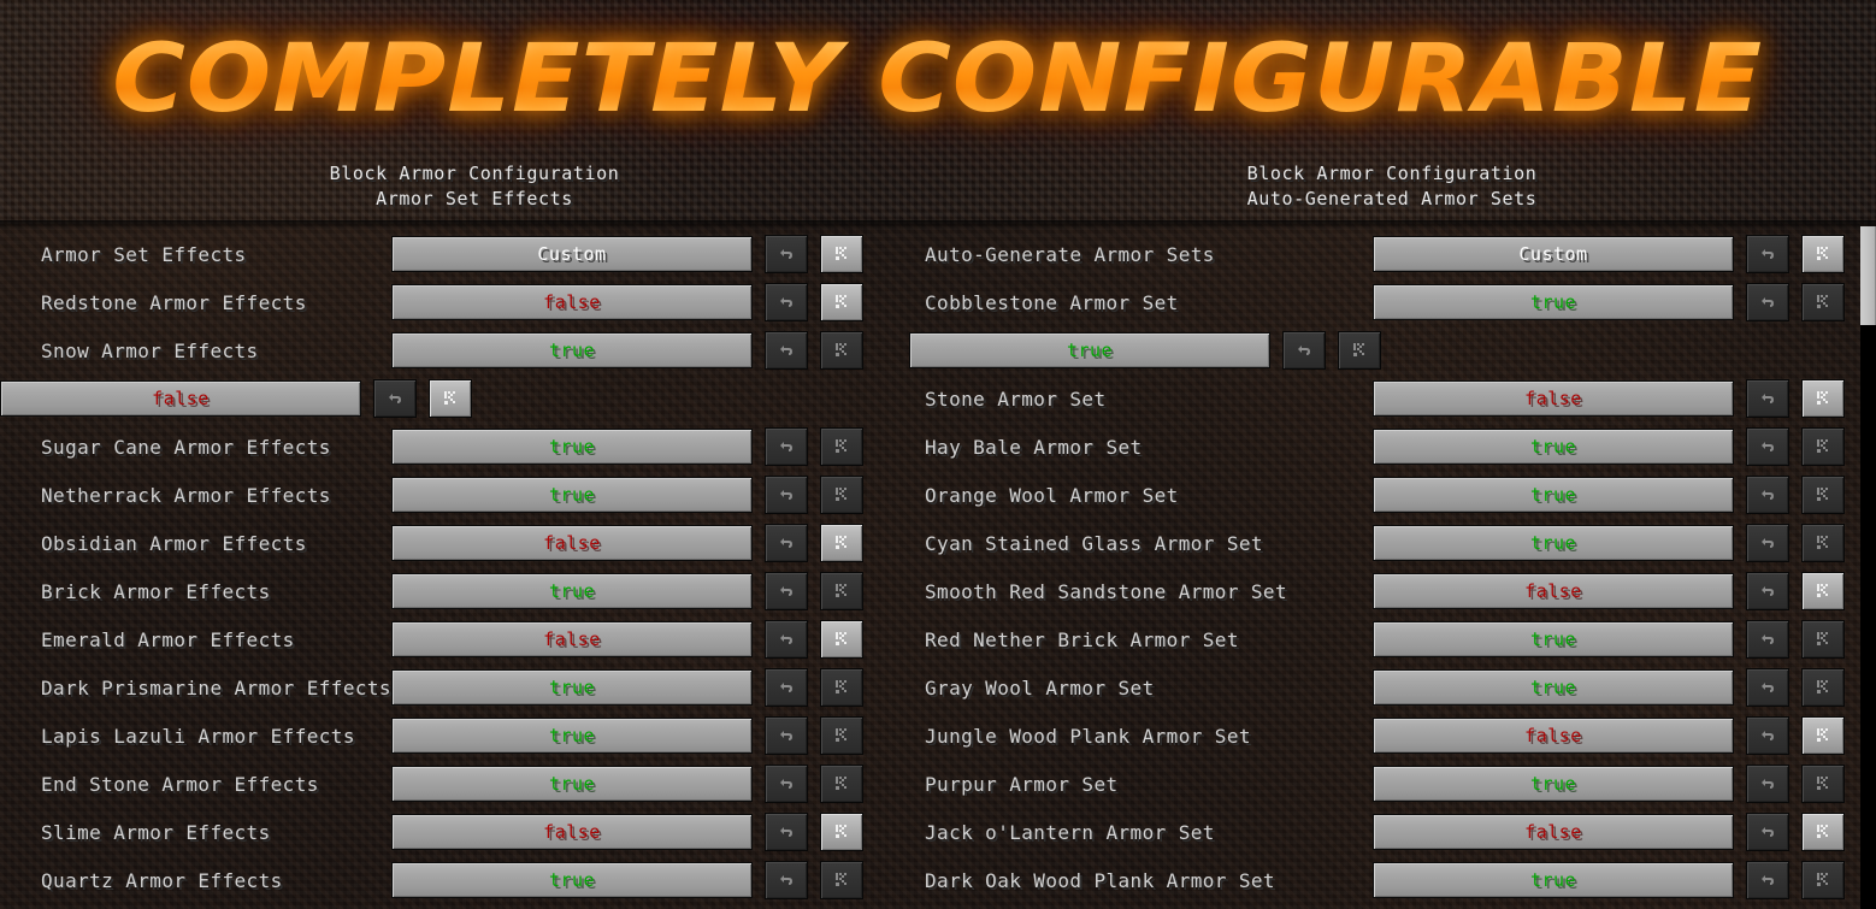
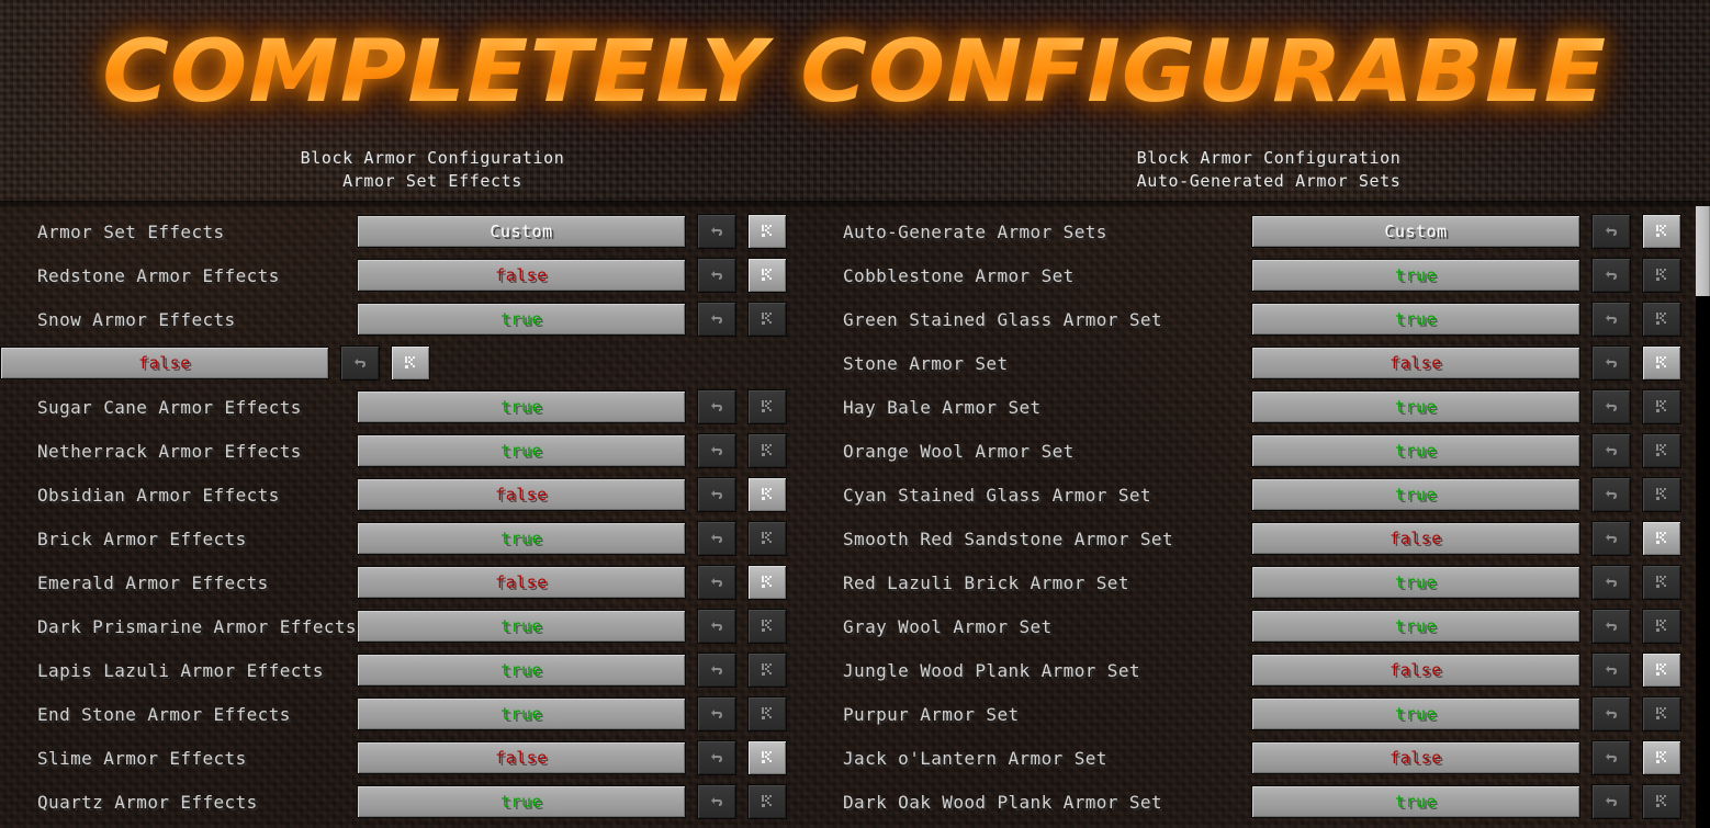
  COMPLETELY CONFIGURABLE
  Block Armor Configuration
  Armor Set Effects
  Block Armor Configuration
  Auto-Generated Armor Sets
  Armor Set Effects
  Custom
  Redstone Armor Effects
  false
  Snow Armor Effects
  true
  false
  Sugar Cane Armor Effects
  true
  Netherrack Armor Effects
  true
  Obsidian Armor Effects
  false
  Brick Armor Effects
  true
  Emerald Armor Effects
  false
  Dark Prismarine Armor Effects
  true
  Lapis Lazuli Armor Effects
  true
  End Stone Armor Effects
  true
  Slime Armor Effects
  false
  Quartz Armor Effects
  true
  Auto-Generate Armor Sets
  Custom
  Cobblestone Armor Set
  true
+ Green Stained Glass Armor Set
  true
  Stone Armor Set
  false
  Hay Bale Armor Set
  true
  Orange Wool Armor Set
  true
  Cyan Stained Glass Armor Set
  true
  Smooth Red Sandstone Armor Set
  false
- Red Nether Brick Armor Set
+ Red Lazuli Brick Armor Set
  true
  Gray Wool Armor Set
  true
  Jungle Wood Plank Armor Set
  false
  Purpur Armor Set
  true
  Jack o'Lantern Armor Set
  false
  Dark Oak Wood Plank Armor Set
  true
